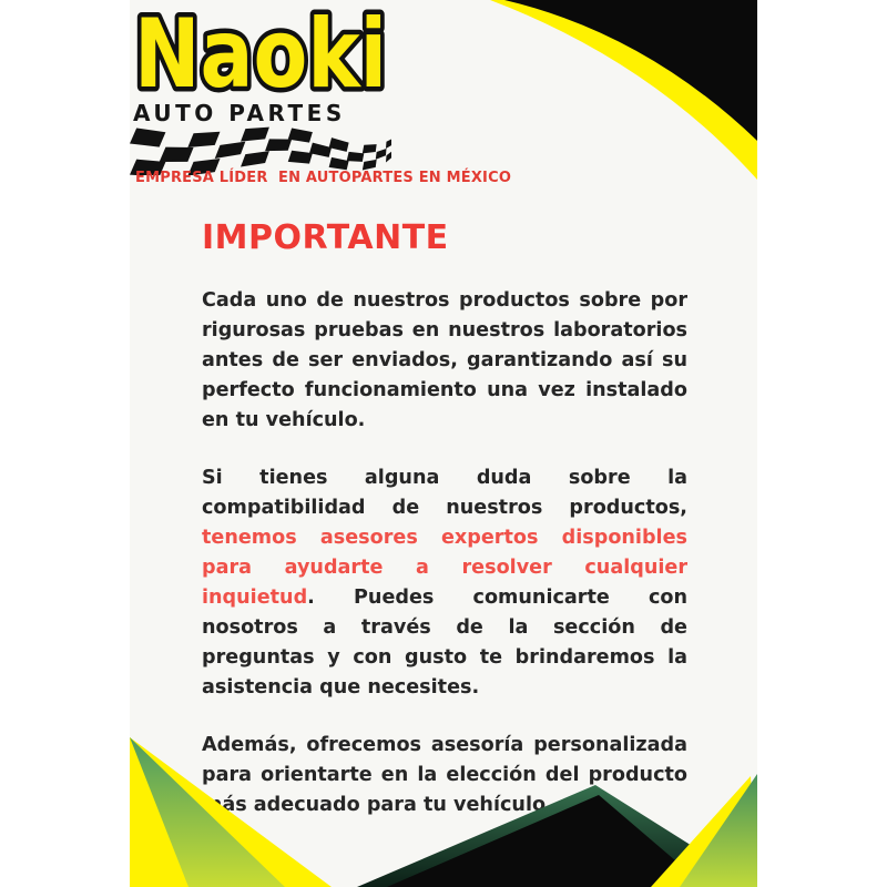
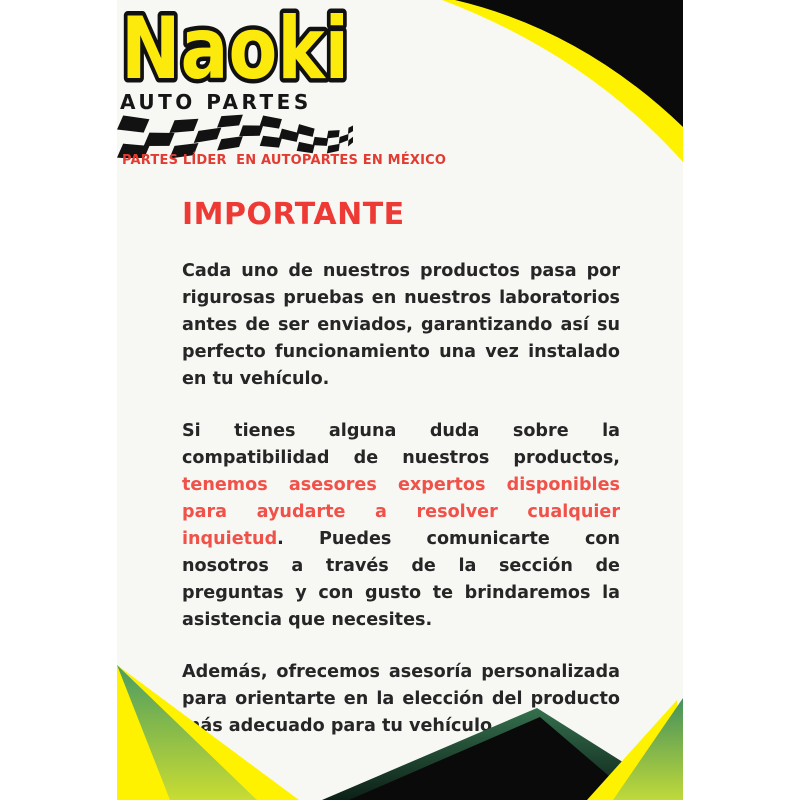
  Naoki
  AUTO PARTES
- EMPRESA LÍDER EN AUTOPARTES EN MÉXICO
+ PARTES LÍDER EN AUTOPARTES EN MÉXICO
  IMPORTANTE
- Cada uno de nuestros productos sobre por rigurosas pruebas en nuestros laboratorios antes de ser enviados, garantizando así su perfecto funcionamiento una vez instalado en tu vehículo.
+ Cada uno de nuestros productos pasa por rigurosas pruebas en nuestros laboratorios antes de ser enviados, garantizando así su perfecto funcionamiento una vez instalado en tu vehículo.
  Si tienes alguna duda sobre la compatibilidad de nuestros productos, tenemos asesores expertos disponibles para ayudarte a resolver cualquier inquietud. Puedes comunicarte con nosotros a través de la sección de preguntas y con gusto te brindaremos la asistencia que necesites.
  Además, ofrecemos asesoría personalizada para orientarte en la elección del producto ás adecuado para tu vehículo
